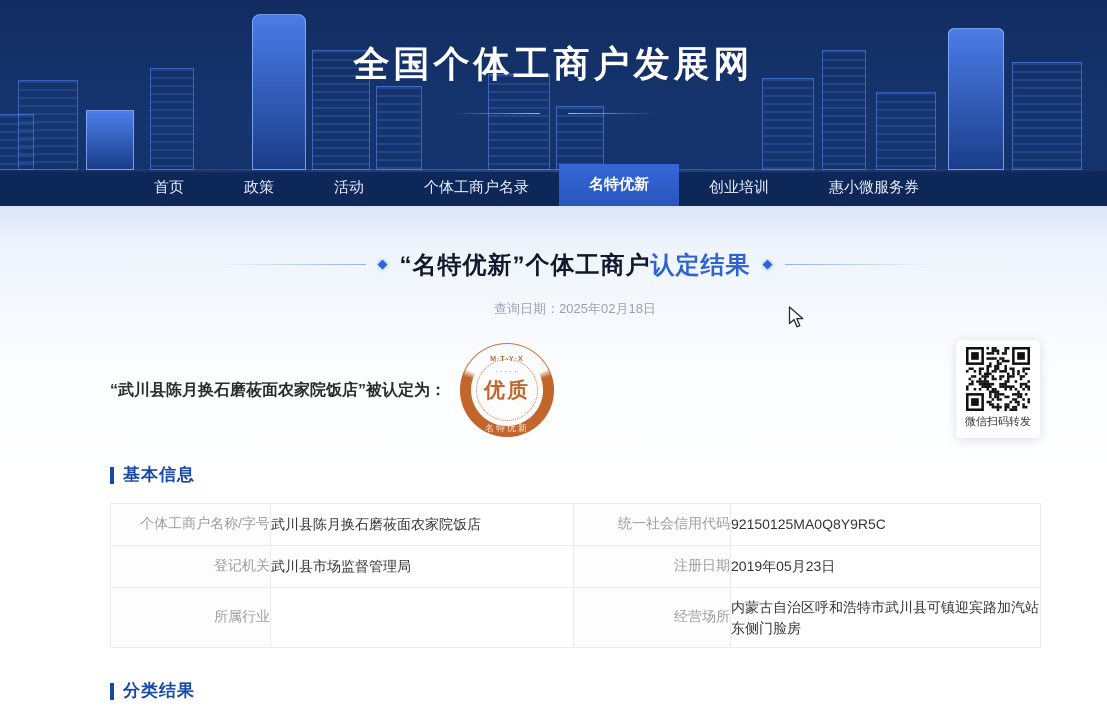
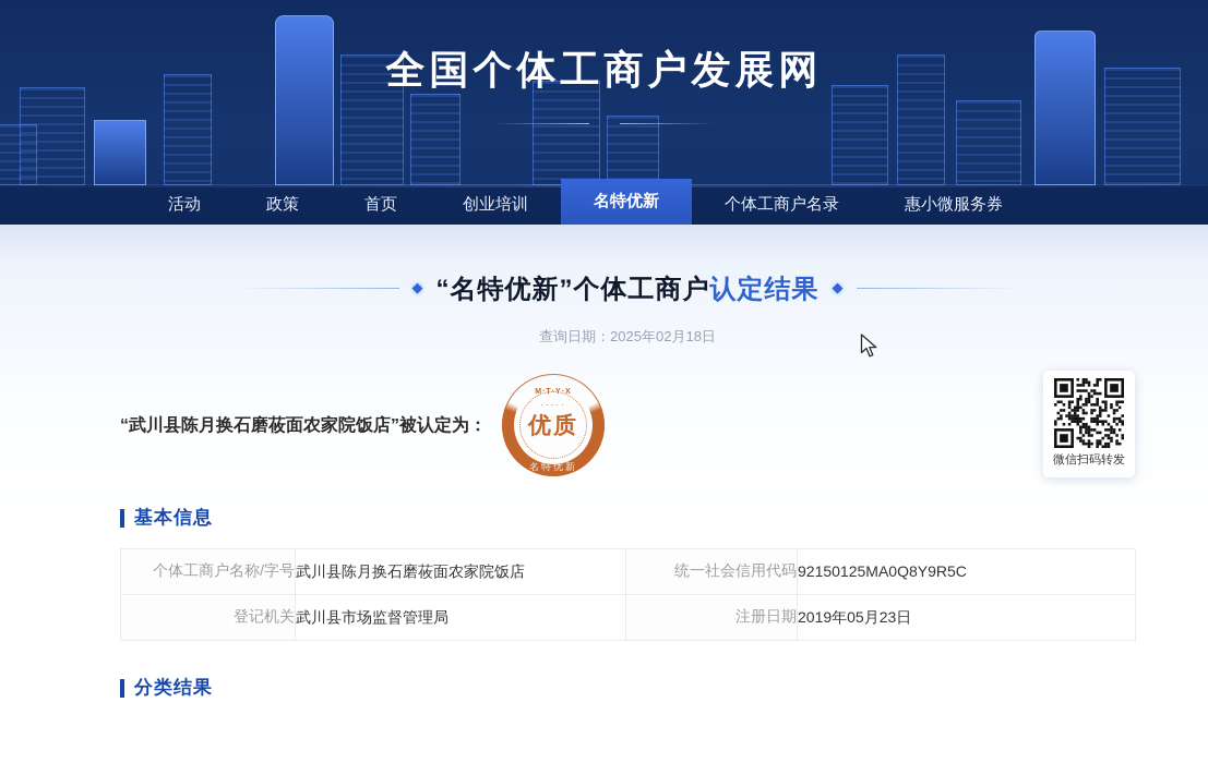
  全国个体工商户发展网
- 首页
+ 活动
  政策
- 活动
+ 首页
- 个体工商户名录
+ 创业培训
  名特优新
- 创业培训
+ 个体工商户名录
  惠小微服务券
  ◆ “名特优新”个体工商户认定结果 ◆
  查询日期：2025年02月18日
  “武川县陈月换石磨莜面农家院饭店”被认定为：
  ·····
  优质
  名特优新
  微信扫码转发
  基本信息
  个体工商户名称/字号	武川县陈月换石磨莜面农家院饭店	统一社会信用代码	92150125MA0Q8Y9R5C
  登记机关	武川县市场监督管理局	注册日期	2019年05月23日
- 所属行业		经营场所	内蒙古自治区呼和浩特市武川县可镇迎宾路加汽站东侧门脸房
  分类结果
